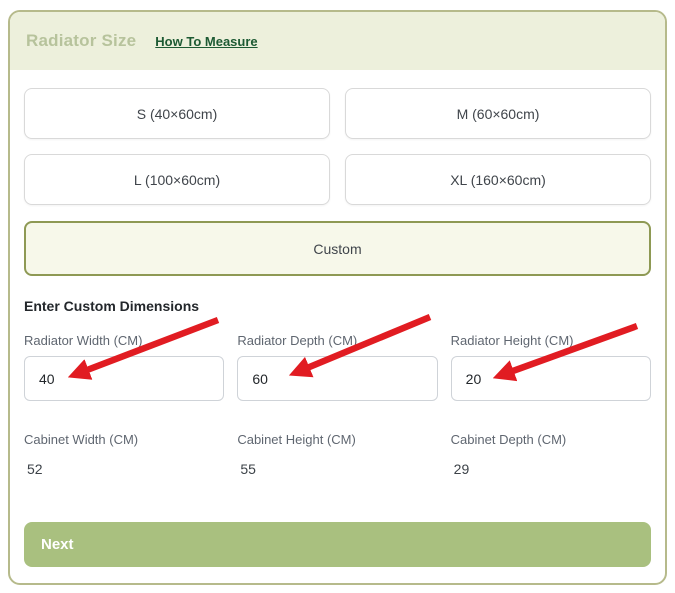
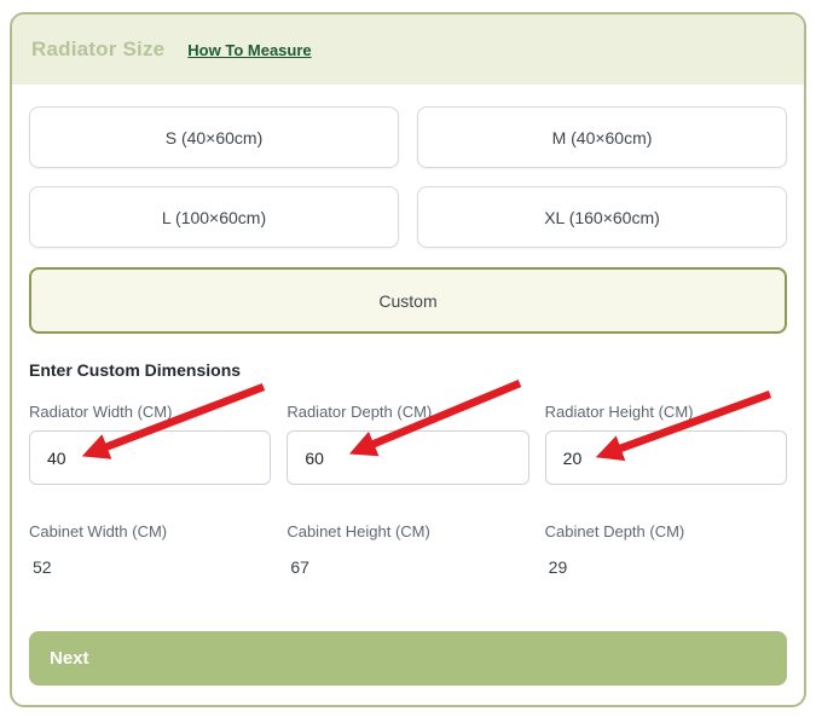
  Radiator Size
  How To Measure
  S (40×60cm)
- M (60×60cm)
+ M (40×60cm)
  L (100×60cm)
  XL (160×60cm)
  Custom
  Enter Custom Dimensions
  Radiator Width (CM)
  40
  Radiator Depth (CM)
  60
  Radiator Height (CM)
  20
  Cabinet Width (CM)
  52
  Cabinet Height (CM)
- 55
+ 67
  Cabinet Depth (CM)
  29
  Next
